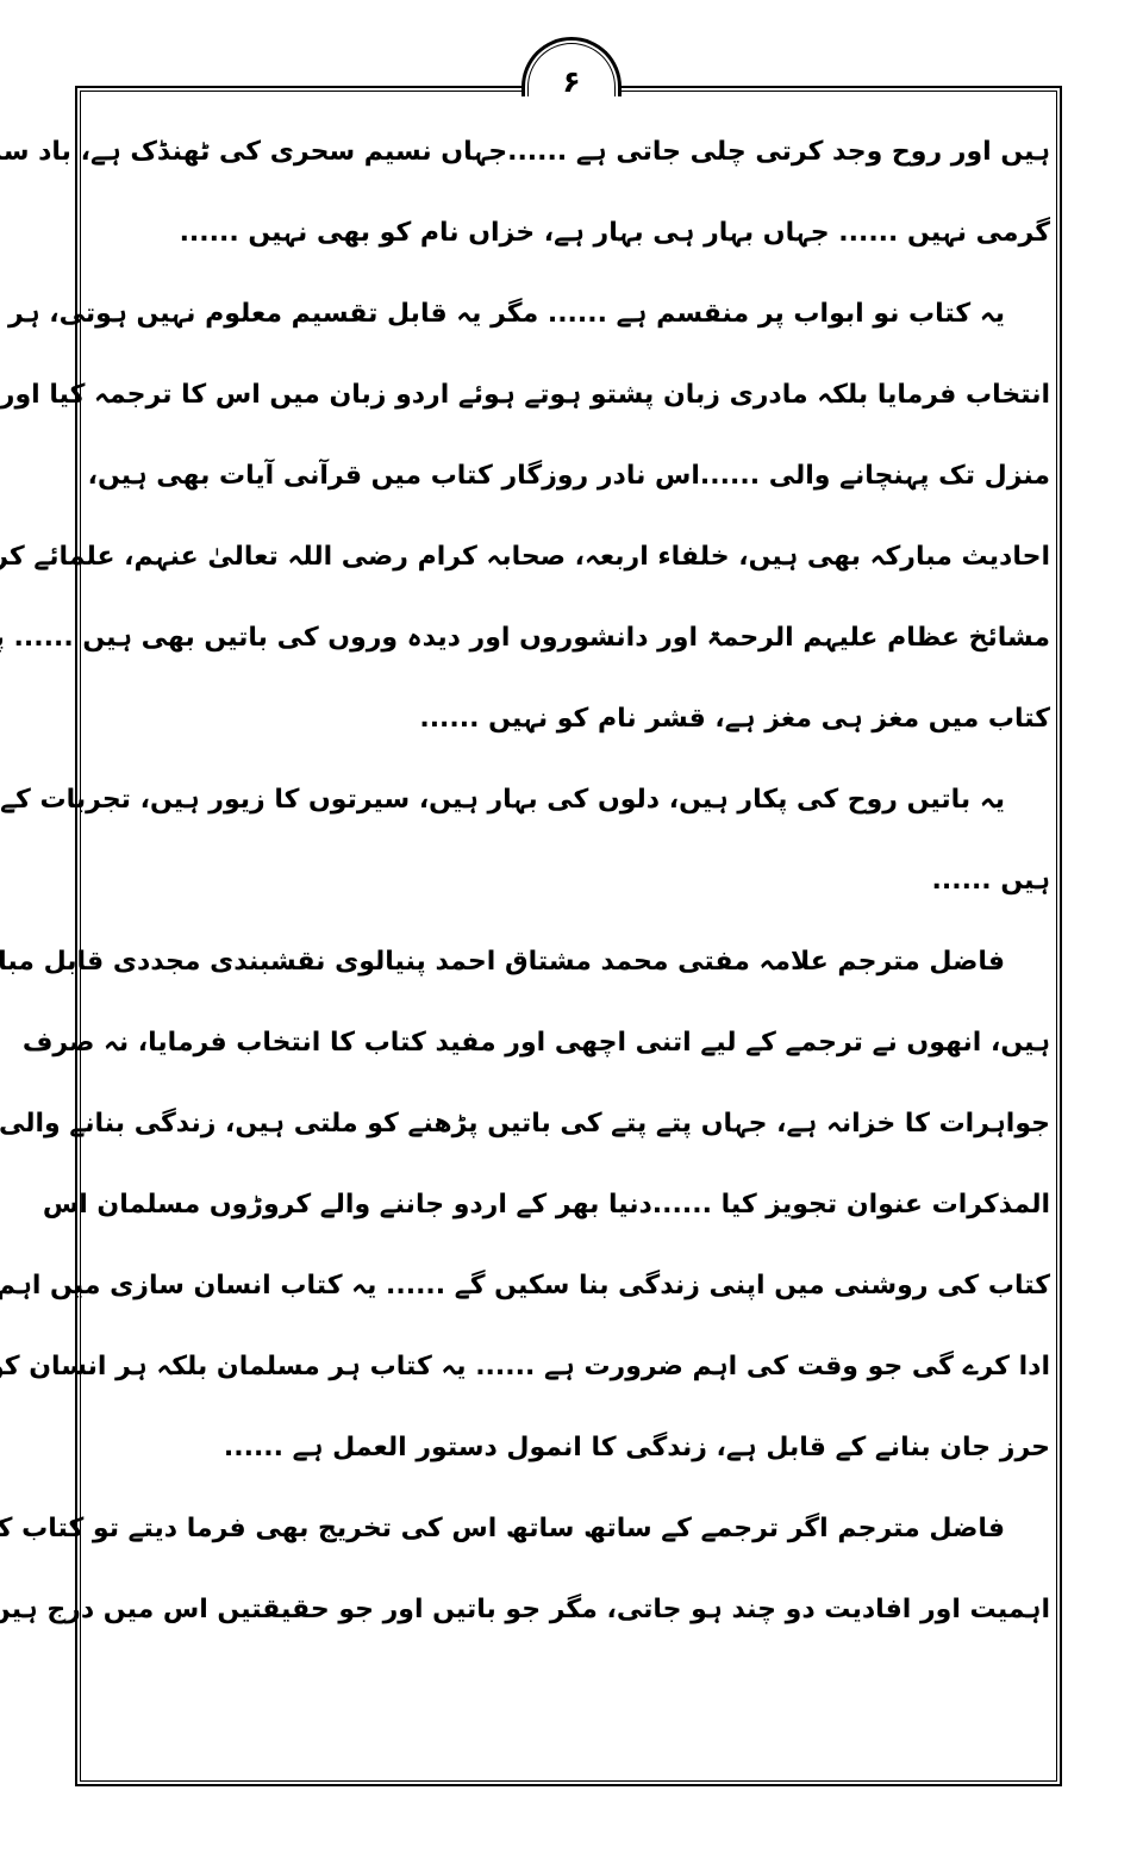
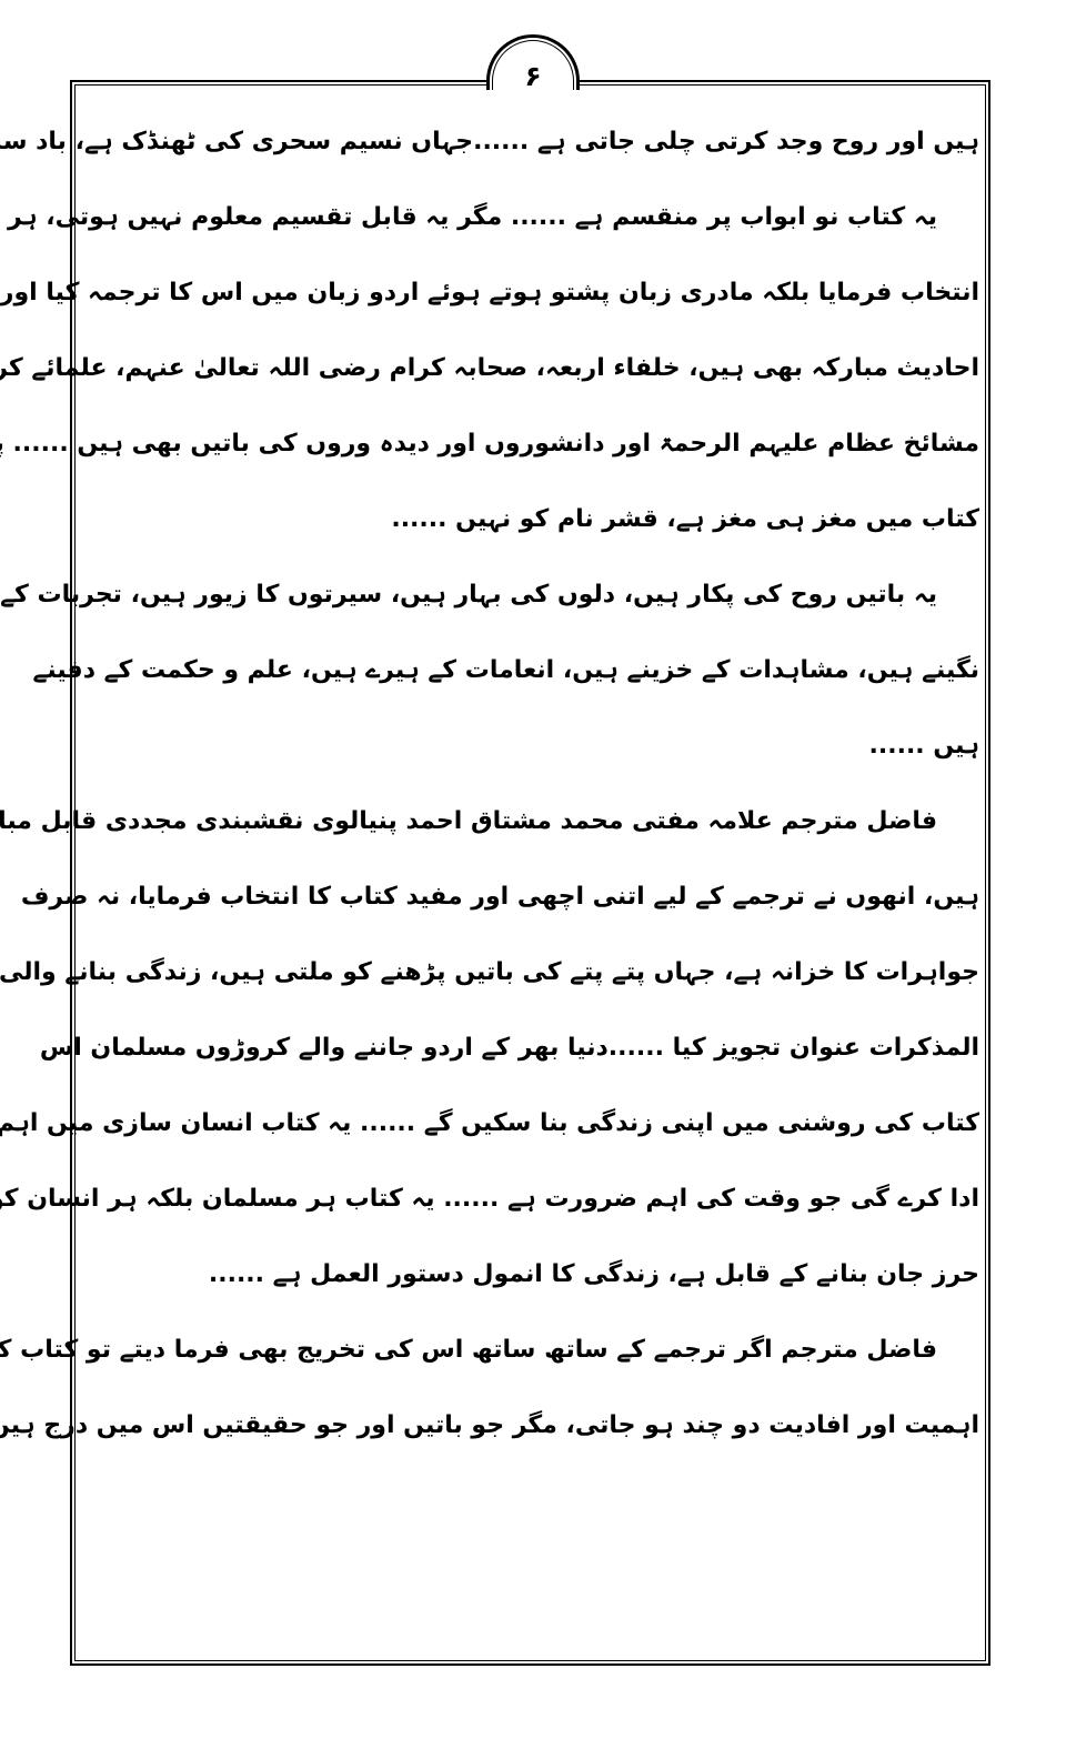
  ۶
  ہیں اور روح وجد کرتی چلی جاتی ہے ......جہاں نسیم سحری کی ٹھنڈک ہے، باد س
- گرمی نہیں ...... جہاں بہار ہی بہار ہے، خزاں نام کو بھی نہیں ......
  یہ کتاب نو ابواب پر منقسم ہے ...... مگر یہ قابل تقسیم معلوم نہیں ہوتی، ہر
  انتخاب فرمایا بلکہ مادری زبان پشتو ہوتے ہوئے اردو زبان میں اس کا ترجمہ کیا اور
- منزل تک پہنچانے والی ......اس نادر روزگار کتاب میں قرآنی آیات بھی ہیں،
  احادیث مبارکہ بھی ہیں، خلفاء اربعہ، صحابہ کرام رضی اللہ تعالیٰ عنہم، علمائے کر
  مشائخ عظام علیہم الرحمۃ اور دانشوروں اور دیدہ وروں کی باتیں بھی ہیں ......
  کتاب میں مغز ہی مغز ہے، قشر نام کو نہیں ......
  یہ باتیں روح کی پکار ہیں، دلوں کی بہار ہیں، سیرتوں کا زیور ہیں، تجربات کے
+ نگینے ہیں، مشاہدات کے خزینے ہیں، انعامات کے ہیرے ہیں، علم و حکمت کے دفینے
  ہیں ......
  فاضل مترجم علامہ مفتی محمد مشتاق احمد پنیالوی نقشبندی مجددی قابل مبا
  ہیں، انھوں نے ترجمے کے لیے اتنی اچھی اور مفید کتاب کا انتخاب فرمایا، نہ صرف
  جواہرات کا خزانہ ہے، جہاں پتے پتے کی باتیں پڑھنے کو ملتی ہیں، زندگی بنانے والی
  المذکرات عنوان تجویز کیا ......دنیا بھر کے اردو جاننے والے کروڑوں مسلمان اس
  کتاب کی روشنی میں اپنی زندگی بنا سکیں گے ...... یہ کتاب انسان سازی میں اہم
  ادا کرے گی جو وقت کی اہم ضرورت ہے ...... یہ کتاب ہر مسلمان بلکہ ہر انسان ک
  حرز جان بنانے کے قابل ہے، زندگی کا انمول دستور العمل ہے ......
  فاضل مترجم اگر ترجمے کے ساتھ ساتھ اس کی تخریج بھی فرما دیتے تو کتاب ک
  اہمیت اور افادیت دو چند ہو جاتی، مگر جو باتیں اور جو حقیقتیں اس میں درج ہی
